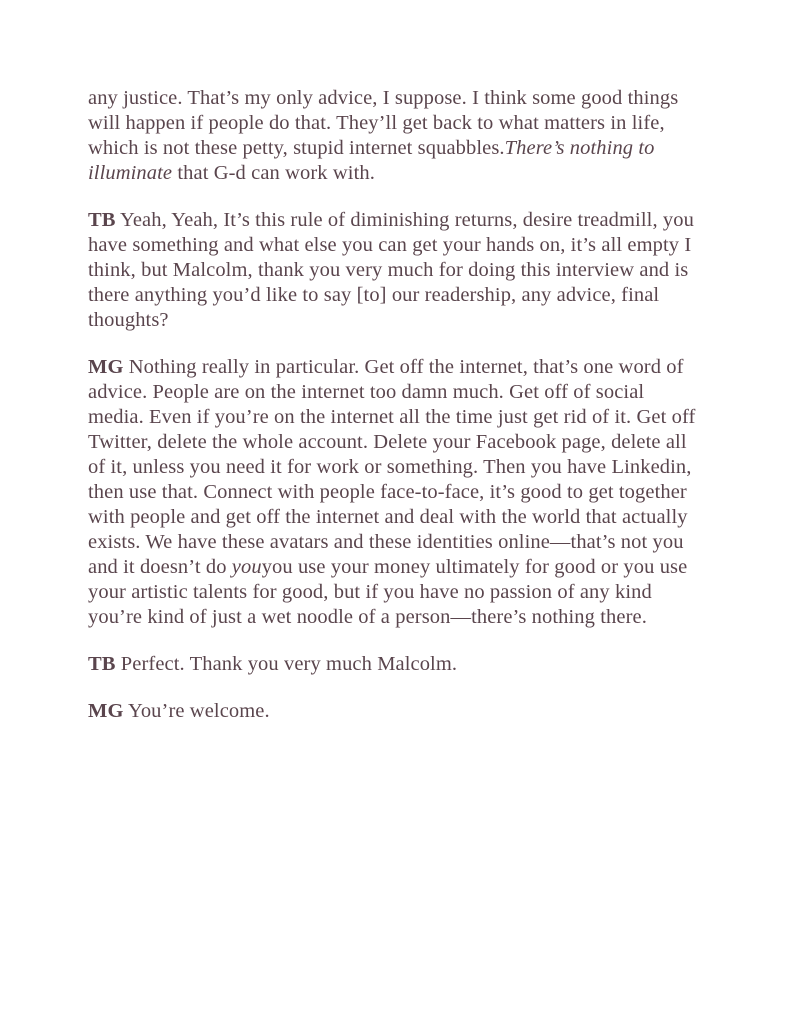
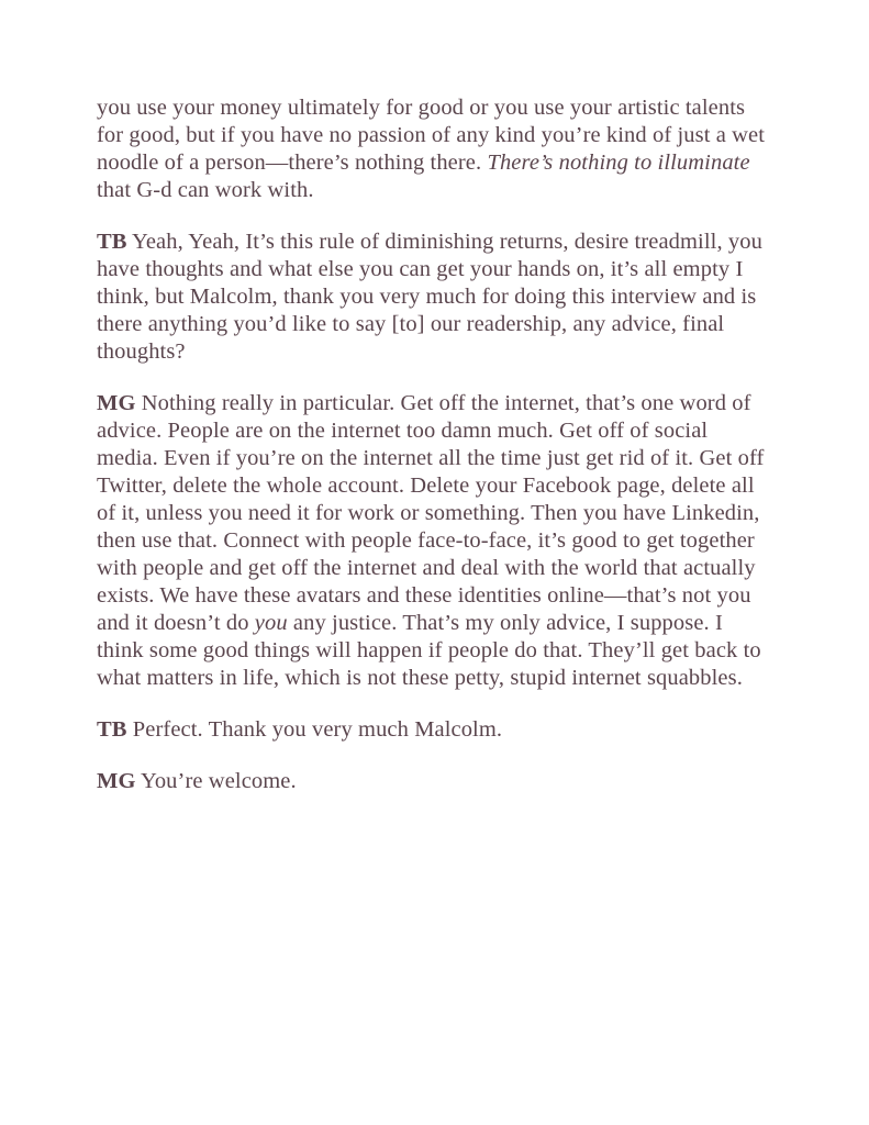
- any justice. That’s my only advice, I suppose. I think some good things will happen if people do that. They’ll get back to what matters in life, which is not these petty, stupid internet squabbles.There’s nothing to illuminate that G-d can work with.
+ you use your money ultimately for good or you use your artistic talents for good, but if you have no passion of any kind you’re kind of just a wet noodle of a person—there’s nothing there. There’s nothing to illuminate that G-d can work with.
- TB Yeah, Yeah, It’s this rule of diminishing returns, desire treadmill, you have something and what else you can get your hands on, it’s all empty I think, but Malcolm, thank you very much for doing this interview and is there anything you’d like to say [to] our readership, any advice, final thoughts?
+ TB Yeah, Yeah, It’s this rule of diminishing returns, desire treadmill, you have thoughts and what else you can get your hands on, it’s all empty I think, but Malcolm, thank you very much for doing this interview and is there anything you’d like to say [to] our readership, any advice, final thoughts?
- MG Nothing really in particular. Get off the internet, that’s one word of advice. People are on the internet too damn much. Get off of social media. Even if you’re on the internet all the time just get rid of it. Get off Twitter, delete the whole account. Delete your Facebook page, delete all of it, unless you need it for work or something. Then you have Linkedin, then use that. Connect with people face-to-face, it’s good to get together with people and get off the internet and deal with the world that actually exists. We have these avatars and these identities online—that’s not you and it doesn’t do youyou use your money ultimately for good or you use your artistic talents for good, but if you have no passion of any kind you’re kind of just a wet noodle of a person—there’s nothing there.
+ MG Nothing really in particular. Get off the internet, that’s one word of advice. People are on the internet too damn much. Get off of social media. Even if you’re on the internet all the time just get rid of it. Get off Twitter, delete the whole account. Delete your Facebook page, delete all of it, unless you need it for work or something. Then you have Linkedin, then use that. Connect with people face-to-face, it’s good to get together with people and get off the internet and deal with the world that actually exists. We have these avatars and these identities online—that’s not you and it doesn’t do you any justice. That’s my only advice, I suppose. I think some good things will happen if people do that. They’ll get back to what matters in life, which is not these petty, stupid internet squabbles.
  TB Perfect. Thank you very much Malcolm.
  MG You’re welcome.
